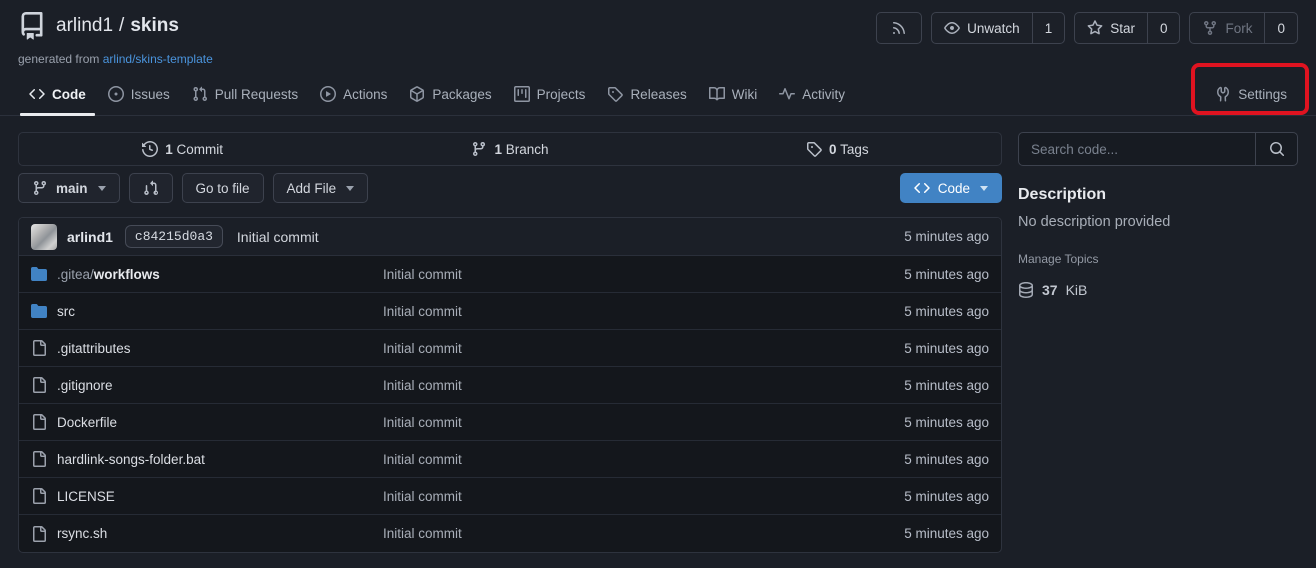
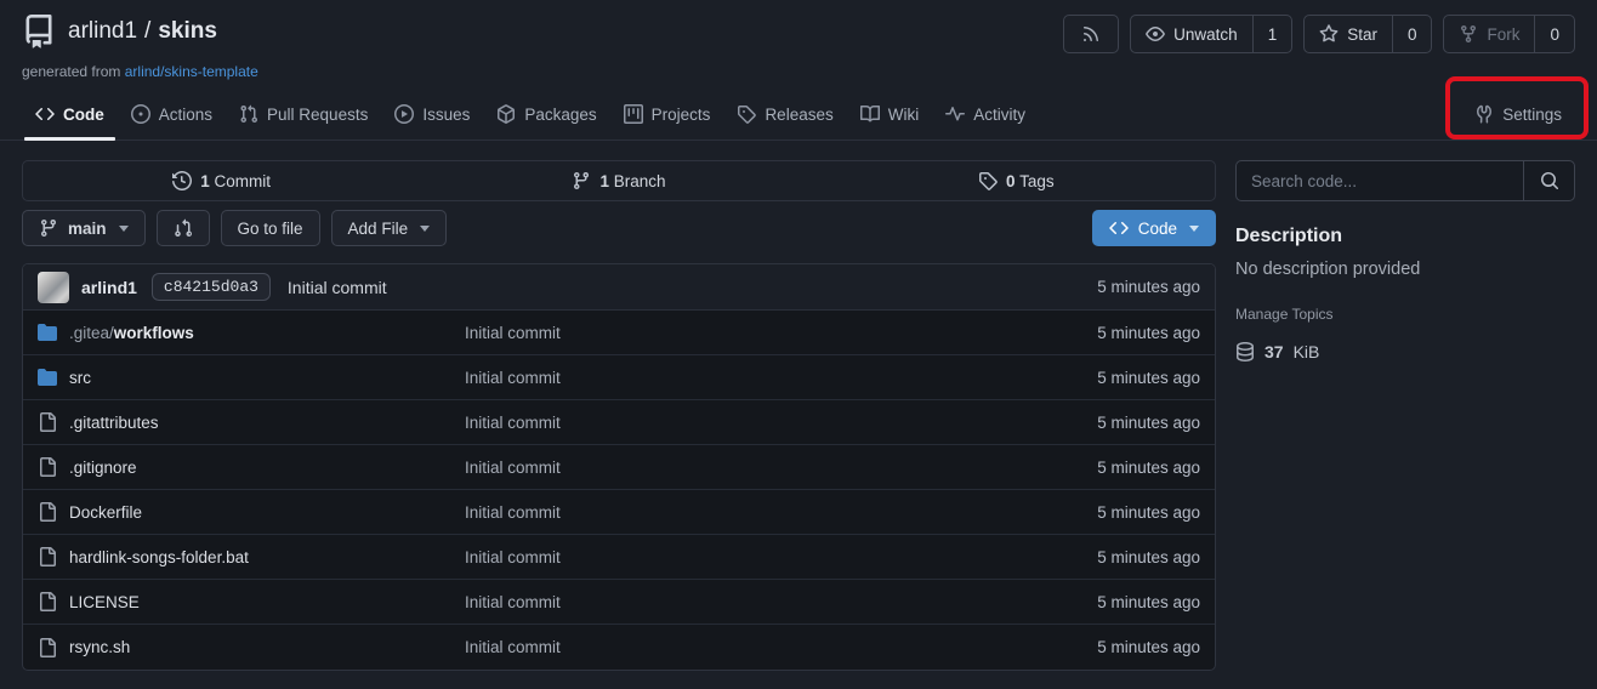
  arlind1
  /
  skins
  Unwatch
  1
  Star
  0
  Fork
  0
  generated from arlind/skins-template
  Code
- Issues
+ Actions
  Pull Requests
- Actions
+ Issues
  Packages
  Projects
  Releases
  Wiki
  Activity
  Settings
  1 Commit
  1 Branch
  0 Tags
  main
  Go to file
  Add File
  Code
  arlind1
  c84215d0a3
  Initial commit
  5 minutes ago
  .gitea/workflows
  Initial commit
  5 minutes ago
  src
  Initial commit
  5 minutes ago
  .gitattributes
  Initial commit
  5 minutes ago
  .gitignore
  Initial commit
  5 minutes ago
  Dockerfile
  Initial commit
  5 minutes ago
  hardlink-songs-folder.bat
  Initial commit
  5 minutes ago
  LICENSE
  Initial commit
  5 minutes ago
  rsync.sh
  Initial commit
  5 minutes ago
  Search code...
  Description
  No description provided
  Manage Topics
  37
  KiB
